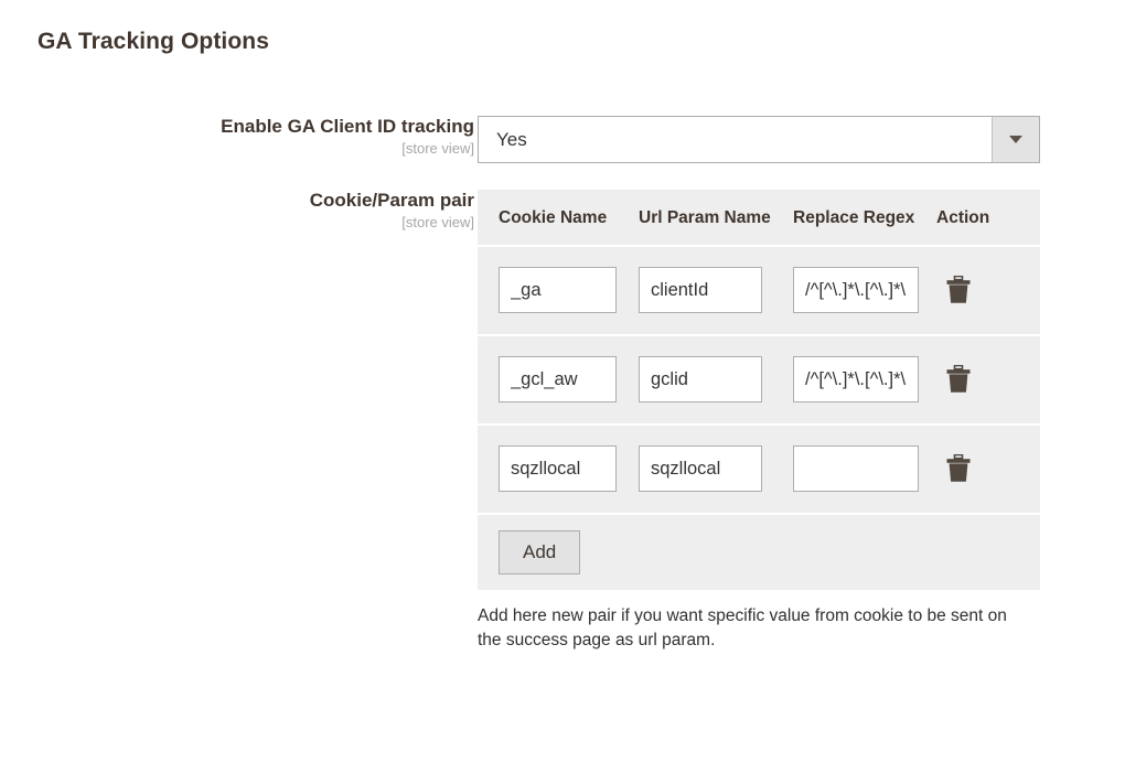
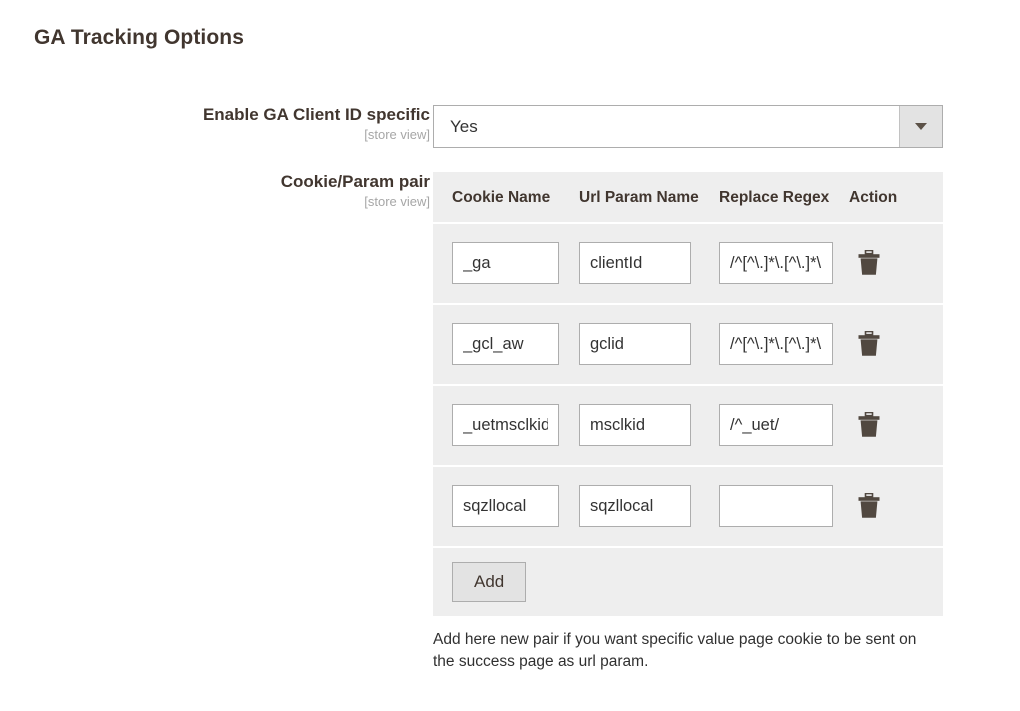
  GA Tracking Options
- Enable GA Client ID tracking
+ Enable GA Client ID specific
  [store view]
  Yes
  Cookie/Param pair
  [store view]
  Cookie Name
  Url Param Name
  Replace Regex
  Action
  _ga
  clientId
  /^[^\.]*\.[^\.]*\
  _gcl_aw
  gclid
  /^[^\.]*\.[^\.]*\
+ _uetmsclkid
+ msclkid
+ /^_uet/
  sqzllocal
  sqzllocal
  Add
- Add here new pair if you want specific value from cookie to be sent on the success page as url param.
+ Add here new pair if you want specific value page cookie to be sent on the success page as url param.
